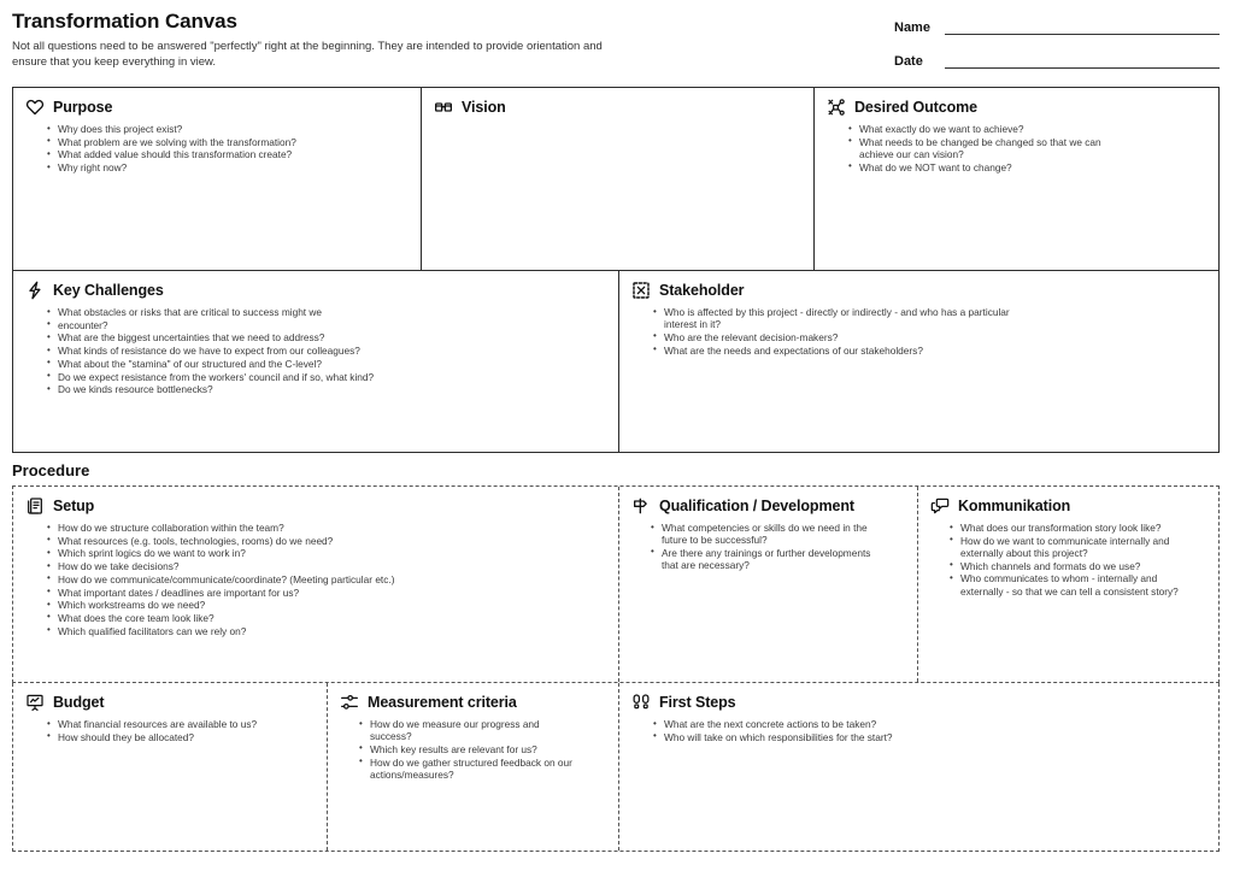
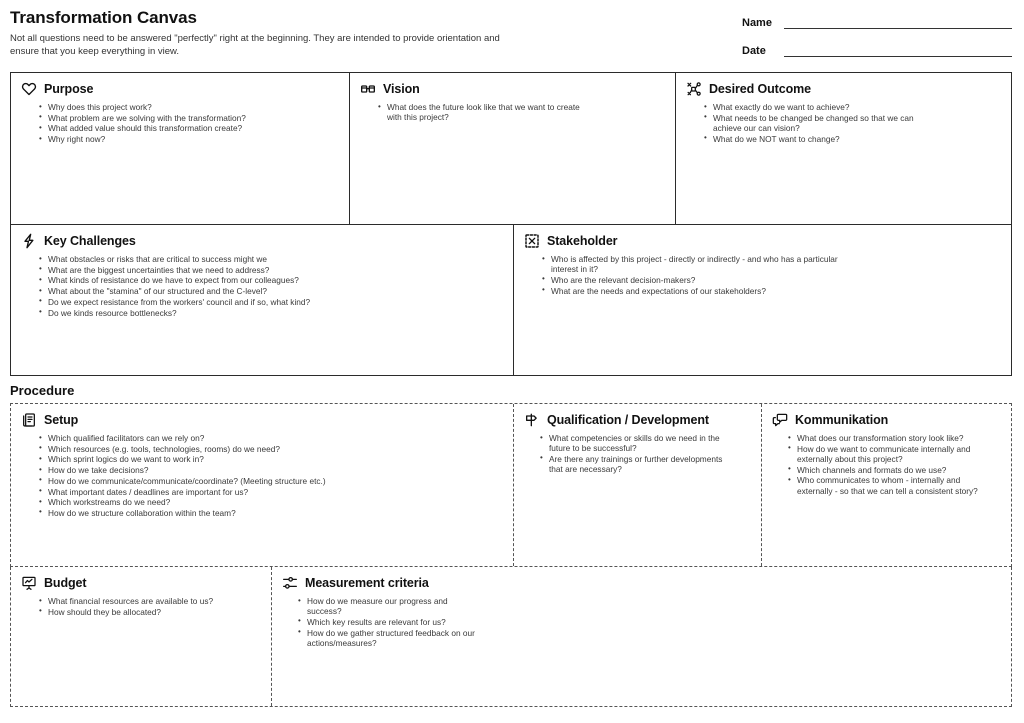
  Transformation Canvas
  Not all questions need to be answered "perfectly" right at the beginning. They are intended to provide orientation and ensure that you keep everything in view.
  Name
  Date
  Purpose
- Why does this project exist?
+ Why does this project work?
  What problem are we solving with the transformation?
  What added value should this transformation create?
  Why right now?
  Vision
+ What does the future look like that we want to create with this project?
  Desired Outcome
  What exactly do we want to achieve?
  What needs to be changed be changed so that we can achieve our can vision?
  What do we NOT want to change?
  Key Challenges
  What obstacles or risks that are critical to success might we
- encounter?
  What are the biggest uncertainties that we need to address?
  What kinds of resistance do we have to expect from our colleagues?
  What about the "stamina" of our structured and the C-level?
  Do we expect resistance from the workers' council and if so, what kind?
  Do we kinds resource bottlenecks?
  Stakeholder
  Who is affected by this project - directly or indirectly - and who has a particular interest in it?
  Who are the relevant decision-makers?
  What are the needs and expectations of our stakeholders?
  Procedure
  Setup
- How do we structure collaboration within the team?
+ Which qualified facilitators can we rely on?
- What resources (e.g. tools, technologies, rooms) do we need?
+ Which resources (e.g. tools, technologies, rooms) do we need?
  Which sprint logics do we want to work in?
  How do we take decisions?
- How do we communicate/communicate/coordinate? (Meeting particular etc.)
+ How do we communicate/communicate/coordinate? (Meeting structure etc.)
  What important dates / deadlines are important for us?
  Which workstreams do we need?
- What does the core team look like?
- Which qualified facilitators can we rely on?
+ How do we structure collaboration within the team?
  Qualification / Development
  What competencies or skills do we need in the future to be successful?
  Are there any trainings or further developments that are necessary?
  Kommunikation
  What does our transformation story look like?
  How do we want to communicate internally and externally about this project?
  Which channels and formats do we use?
  Who communicates to whom - internally and externally - so that we can tell a consistent story?
  Budget
  What financial resources are available to us?
  How should they be allocated?
  Measurement criteria
  How do we measure our progress and success?
  Which key results are relevant for us?
  How do we gather structured feedback on our actions/measures?
- First Steps
- What are the next concrete actions to be taken?
- Who will take on which responsibilities for the start?
